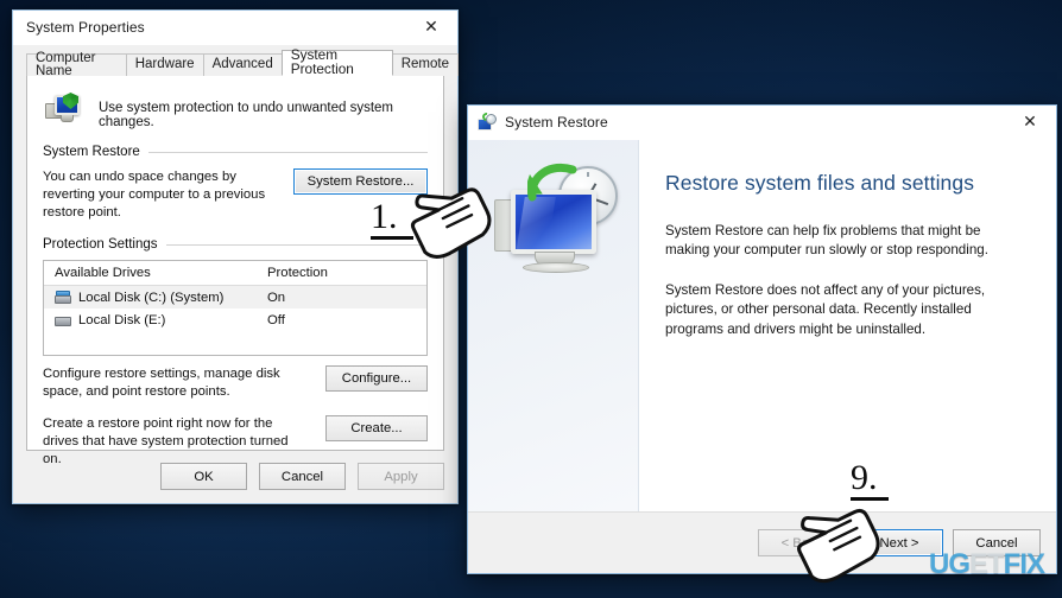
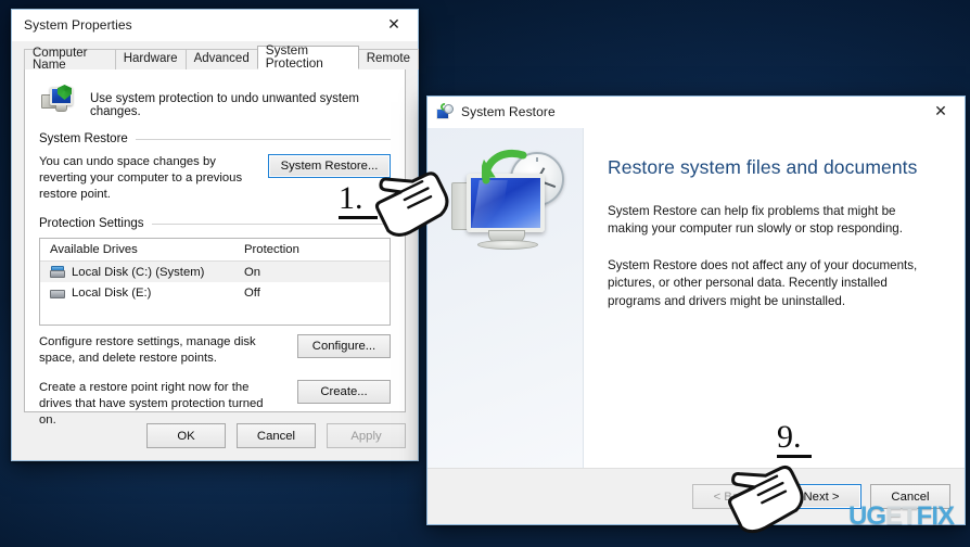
  System Properties
  ✕
  Computer Name
  Hardware
  Advanced
  System Protection
  Remote
  Use system protection to undo unwanted system changes.
  System Restore
  You can undo space changes by reverting your computer to a previous restore point.
  System Restore...
  Protection Settings
  Available Drives
  Protection
  Local Disk (C:) (System)
  On
  Local Disk (E:)
  Off
- Configure restore settings, manage disk space, and point restore points.
+ Configure restore settings, manage disk space, and delete restore points.
  Configure...
  Create a restore point right now for the drives that have system protection turned on.
  Create...
  OK
  Cancel
  Apply
  System Restore
  ✕
- Restore system files and settings
+ Restore system files and documents
  System Restore can help fix problems that might be making your computer run slowly or stop responding.
- System Restore does not affect any of your pictures, pictures, or other personal data. Recently installed programs and drivers might be uninstalled.
+ System Restore does not affect any of your documents, pictures, or other personal data. Recently installed programs and drivers might be uninstalled.
  Next >
  Cancel
  1.
  9.
  UG
  ET
  FIX
